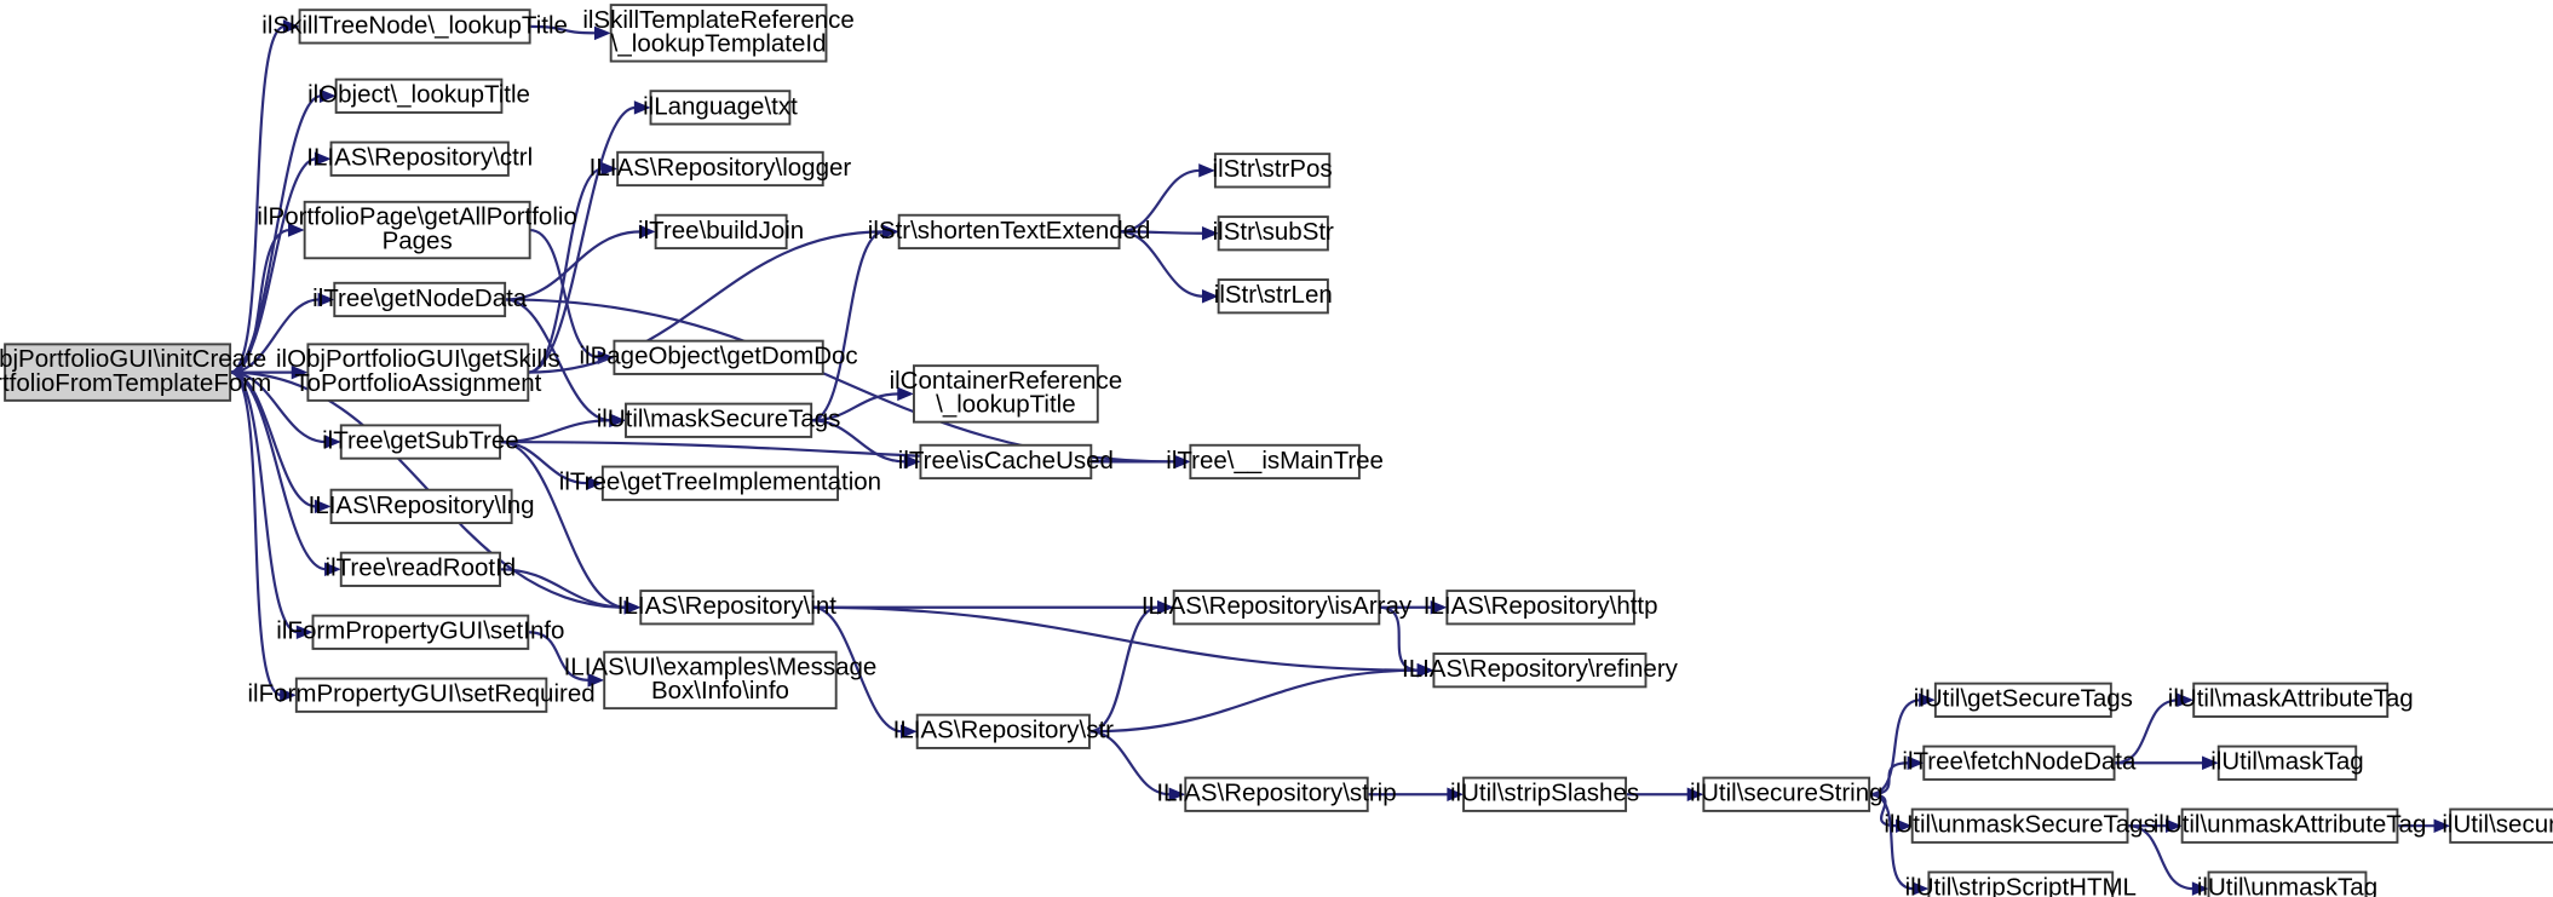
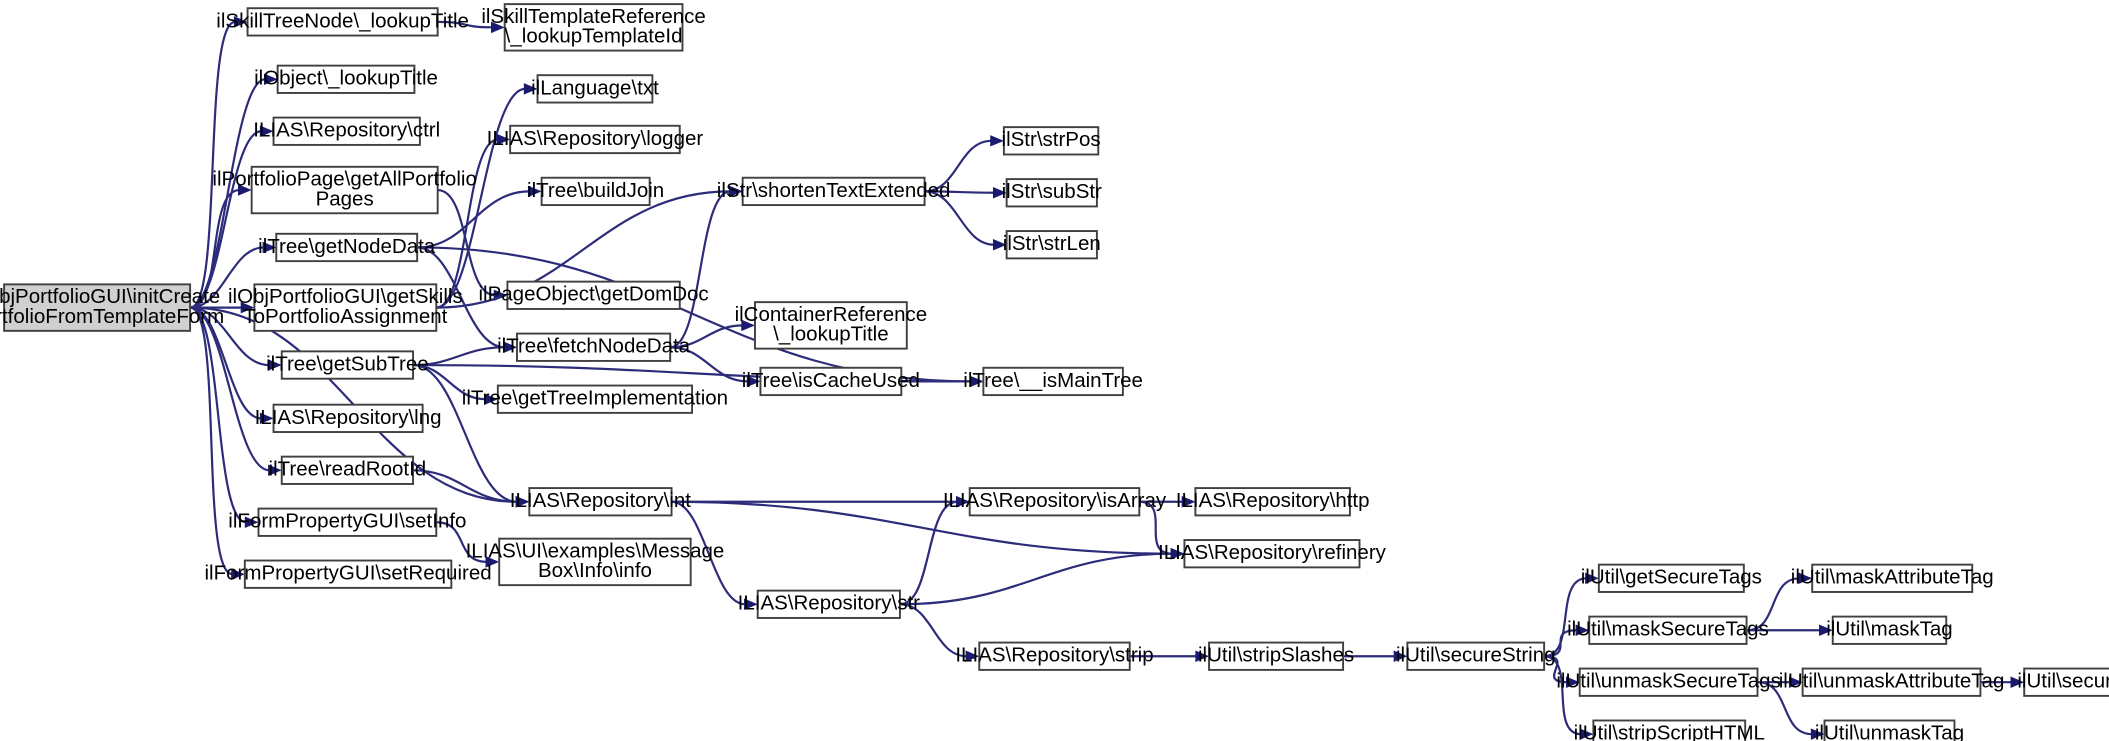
  bjPortfolioGUI\initCreate
  tfolioFromTemplateForm
  ilSkillTreeNode\_lookupTitle
  ilSkillTemplateReference
  \_lookupTemplateId
  ilObject\_lookupTitle
  ILIAS\Repository\ctrl
  ilPortfolioPage\getAllPortfolio
  Pages
  ilTree\getNodeData
  ilObjPortfolioGUI\getSkills
  ToPortfolioAssignment
  ilTree\getSubTree
  ILIAS\Repository\lng
  ilTree\readRootId
  ilFormPropertyGUI\setInfo
  ilFormPropertyGUI\setRequired
  ilLanguage\txt
  ILIAS\Repository\logger
  ilTree\buildJoin
  ilStr\shortenTextExtended
  ilStr\strPos
  ilStr\subStr
  ilStr\strLen
  ilPageObject\getDomDoc
- ilUtil\maskSecureTags
+ ilTree\fetchNodeData
  ilContainerReference
  \_lookupTitle
  ilTree\isCacheUsed
  ilTree\__isMainTree
  ilTree\getTreeImplementation
  ILIAS\Repository\int
  ILIAS\UI\examples\Message
  Box\Info\info
  ILIAS\Repository\str
  ILIAS\Repository\isArray
  ILIAS\Repository\http
  ILIAS\Repository\refinery
  ILIAS\Repository\strip
  ilUtil\stripSlashes
  ilUtil\secureString
  ilUtil\getSecureTags
- ilTree\fetchNodeData
+ ilUtil\maskSecureTags
  ilUtil\unmaskSecureTags
  ilUtil\stripScriptHTML
  ilUtil\maskAttributeTag
  ilUtil\maskTag
  ilUtil\unmaskAttributeTag
  ilUtil\unmaskTag
